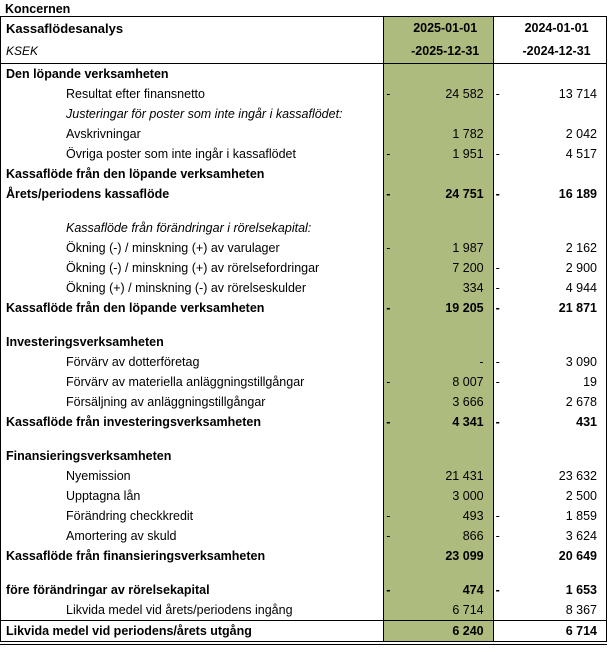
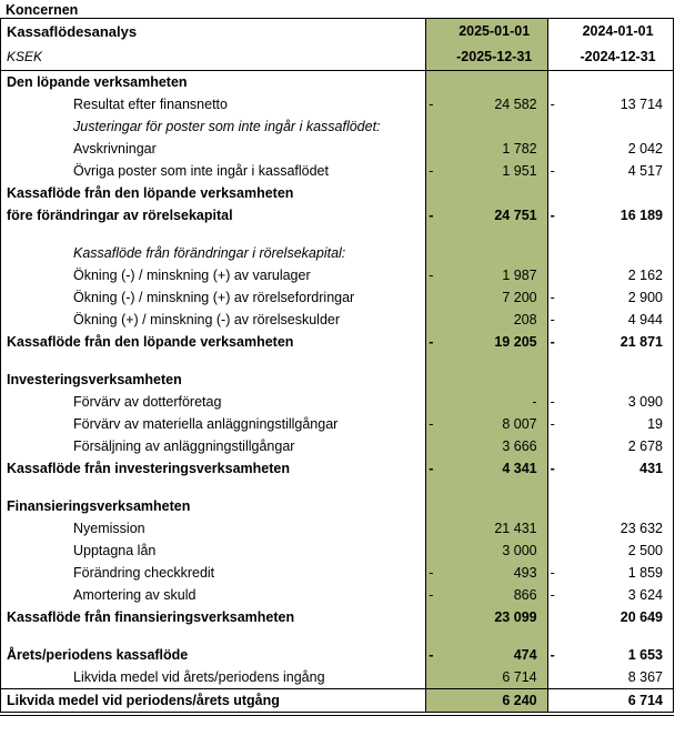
  Koncernen
  Kassaflödesanalys		2025-01-01		2024-01-01
  KSEK		-2025-12-31		-2024-12-31
  Den löpande verksamheten
  Resultat efter finansnetto	-	24 582	-	13 714
  Justeringar för poster som inte ingår i kassaflödet:
  Avskrivningar		1 782		2 042
  Övriga poster som inte ingår i kassaflödet	-	1 951	-	4 517
  Kassaflöde från den löpande verksamheten
- Årets/periodens kassaflöde	-	24 751	-	16 189
+ före förändringar av rörelsekapital	-	24 751	-	16 189
  Kassaflöde från förändringar i rörelsekapital:
  Ökning (-) / minskning (+) av varulager	-	1 987		2 162
  Ökning (-) / minskning (+) av rörelsefordringar		7 200	-	2 900
- Ökning (+) / minskning (-) av rörelseskulder		334	-	4 944
+ Ökning (+) / minskning (-) av rörelseskulder		208	-	4 944
  Kassaflöde från den löpande verksamheten	-	19 205	-	21 871
  Investeringsverksamheten
  Förvärv av dotterföretag		-	-	3 090
  Förvärv av materiella anläggningstillgångar	-	8 007	-	19
  Försäljning av anläggningstillgångar		3 666		2 678
  Kassaflöde från investeringsverksamheten	-	4 341	-	431
  Finansieringsverksamheten
  Nyemission		21 431		23 632
  Upptagna lån		3 000		2 500
  Förändring checkkredit	-	493	-	1 859
  Amortering av skuld	-	866	-	3 624
  Kassaflöde från finansieringsverksamheten		23 099		20 649
- före förändringar av rörelsekapital	-	474	-	1 653
+ Årets/periodens kassaflöde	-	474	-	1 653
  Likvida medel vid årets/periodens ingång		6 714		8 367
  Likvida medel vid periodens/årets utgång		6 240		6 714
